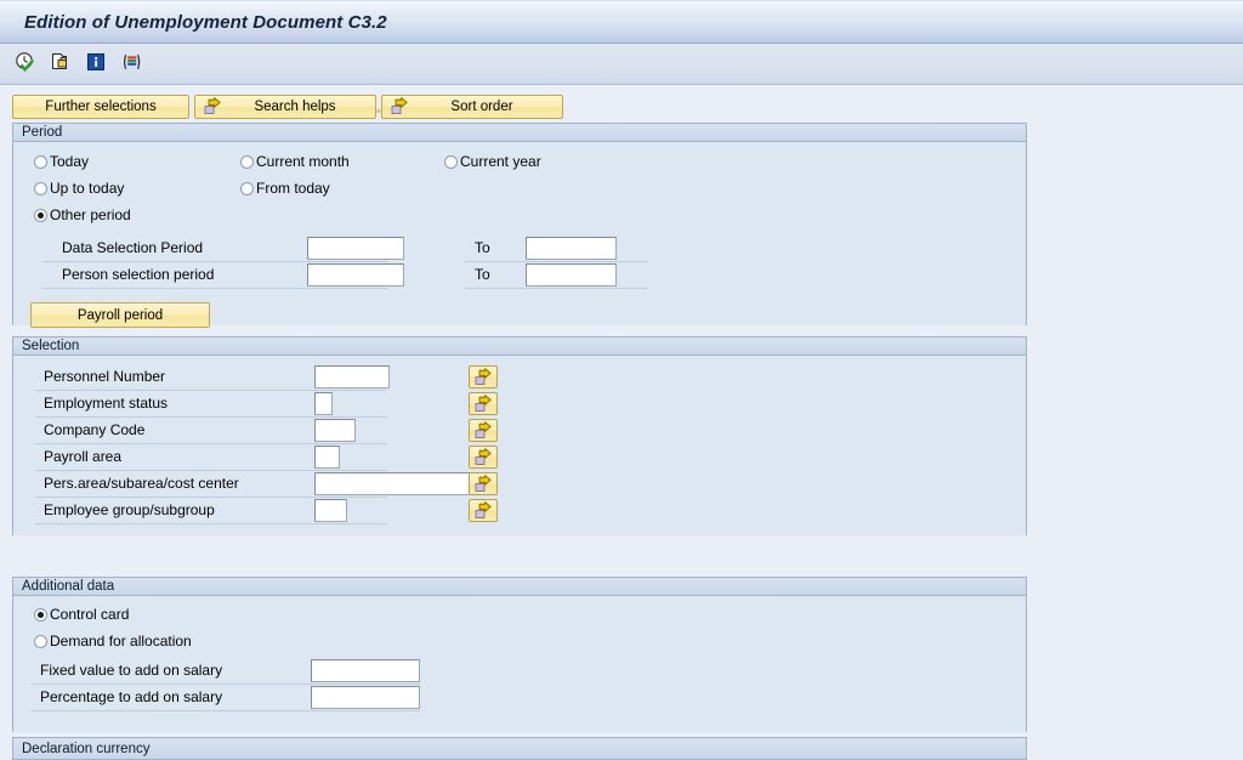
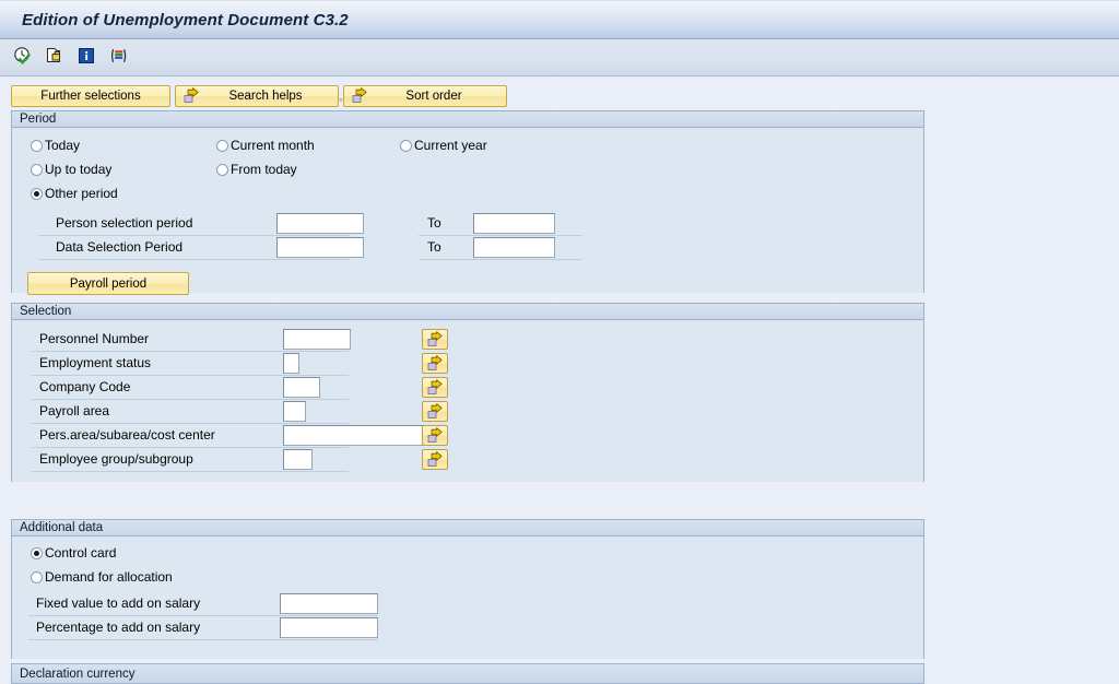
  Edition of Unemployment Document C3.2
  Further selections
  Search helps
  Sort order
  Period
  Today
  Current month
  Current year
  Up to today
  From today
  Other period
- Data Selection Period
+ Person selection period
  To
- Person selection period
+ Data Selection Period
  To
  Payroll period
  Selection
  Personnel Number
  Employment status
  Company Code
  Payroll area
  Pers.area/subarea/cost center
  Employee group/subgroup
  Additional data
  Control card
  Demand for allocation
  Fixed value to add on salary
  Percentage to add on salary
  Declaration currency
